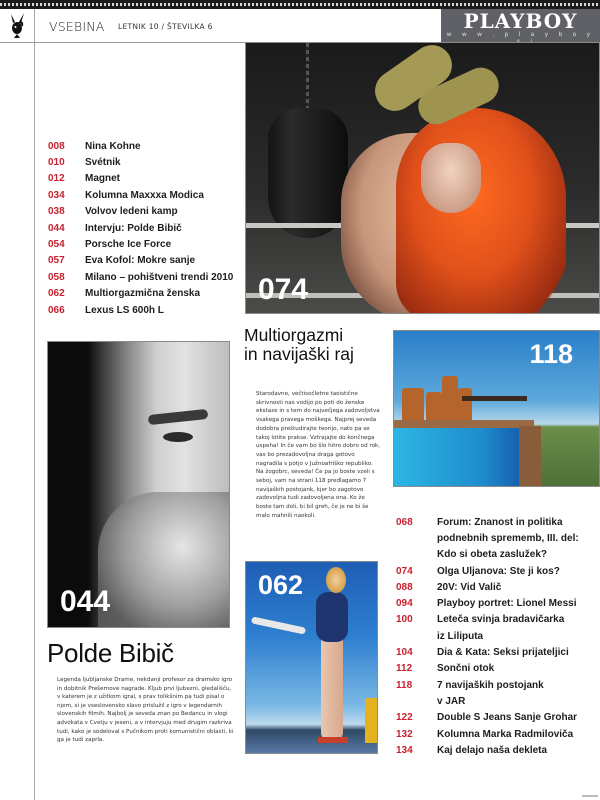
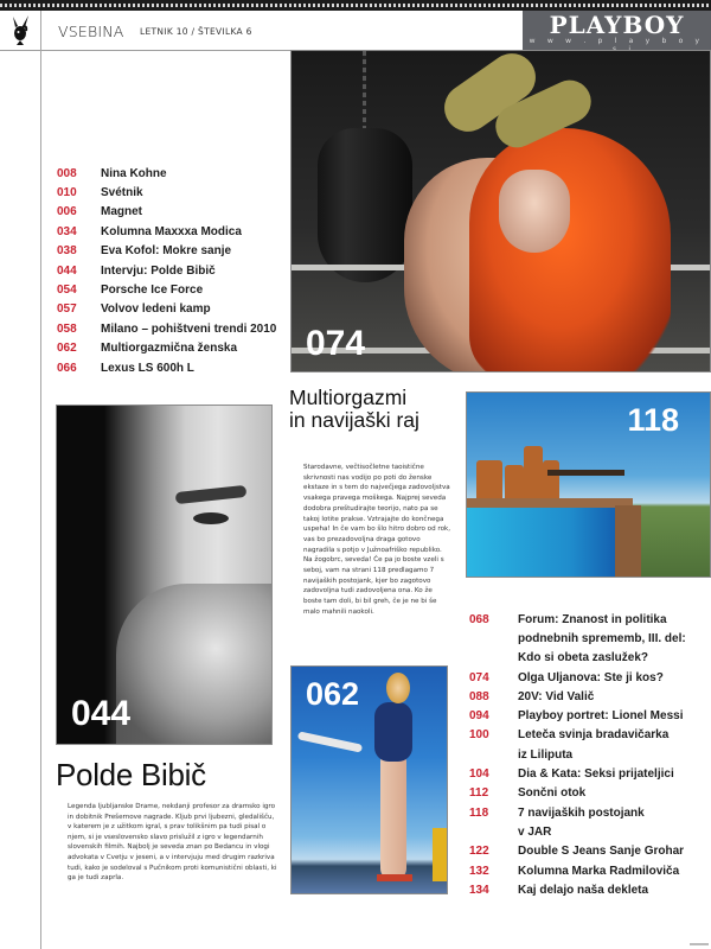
  VSEBINA
  LETNIK 10 / ŠTEVILKA 6
  PLAYBOY
  008
  Nina Kohne
  010
  Svétnik
- 012
+ 006
  Magnet
  034
  Kolumna Maxxxa Modica
  038
- Volvov ledeni kamp
+ Eva Kofol: Mokre sanje
  044
  Intervju: Polde Bibič
  054
  Porsche Ice Force
  057
- Eva Kofol: Mokre sanje
+ Volvov ledeni kamp
  058
  Milano – pohištveni trendi 2010
  062
  Multiorgazmična ženska
  066
  Lexus LS 600h L
  074
  Multiorgazmi
  in navijaški raj
  118
  068
  Forum: Znanost in politika
  podnebnih sprememb, III. del:
  Kdo si obeta zaslužek?
  074
  Olga Uljanova: Ste ji kos?
  088
  20V: Vid Valič
  094
  Playboy portret: Lionel Messi
  100
  Leteča svinja bradavičarka
  iz Liliputa
  104
  Dia & Kata: Seksi prijateljici
  112
  Sončni otok
  118
  7 navijaških postojank
  v JAR
  122
  Double S Jeans Sanje Grohar
  132
  Kolumna Marka Radmiloviča
  134
  Kaj delajo naša dekleta
  044
  Polde Bibič
  062
